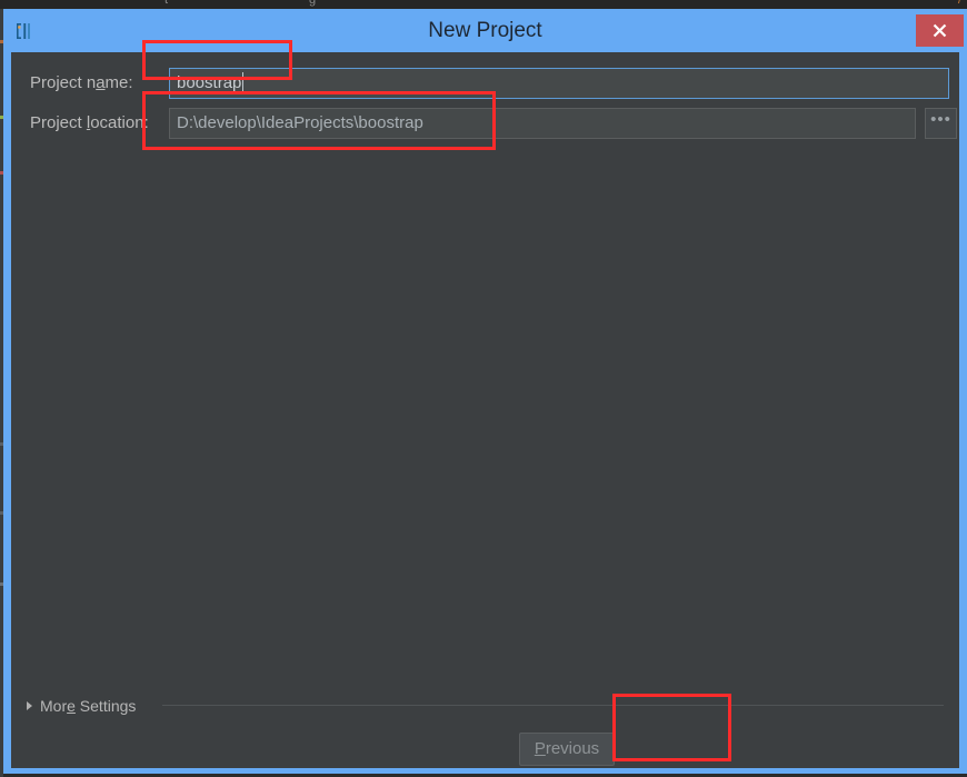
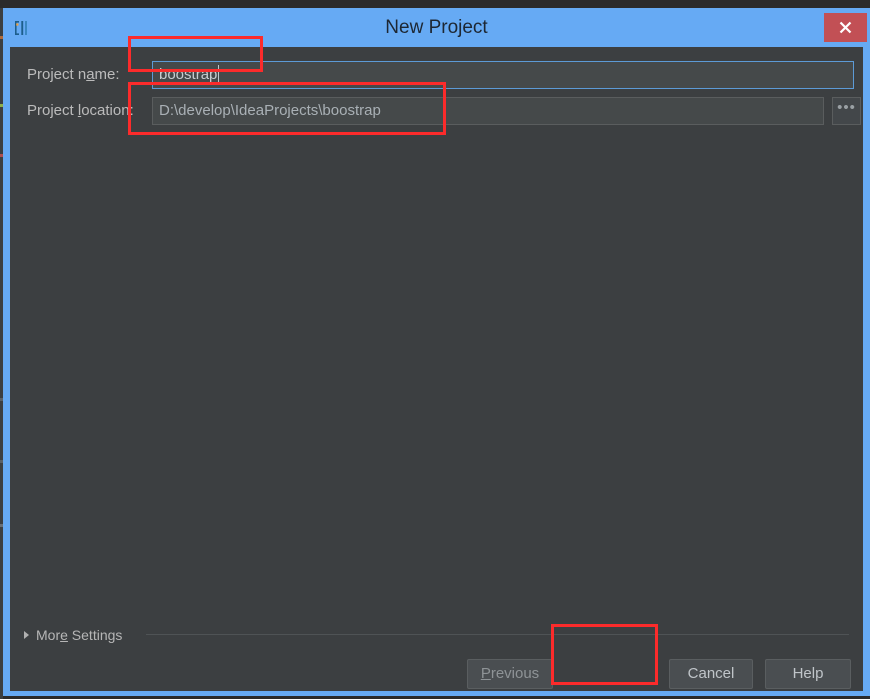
- t
- g
- /
  New Project
  Project name:
  boostrap
  Project location:
  D:\develop\IdeaProjects\boostrap
  •••
  More Settings
  Previous
+ Cancel
+ Help
